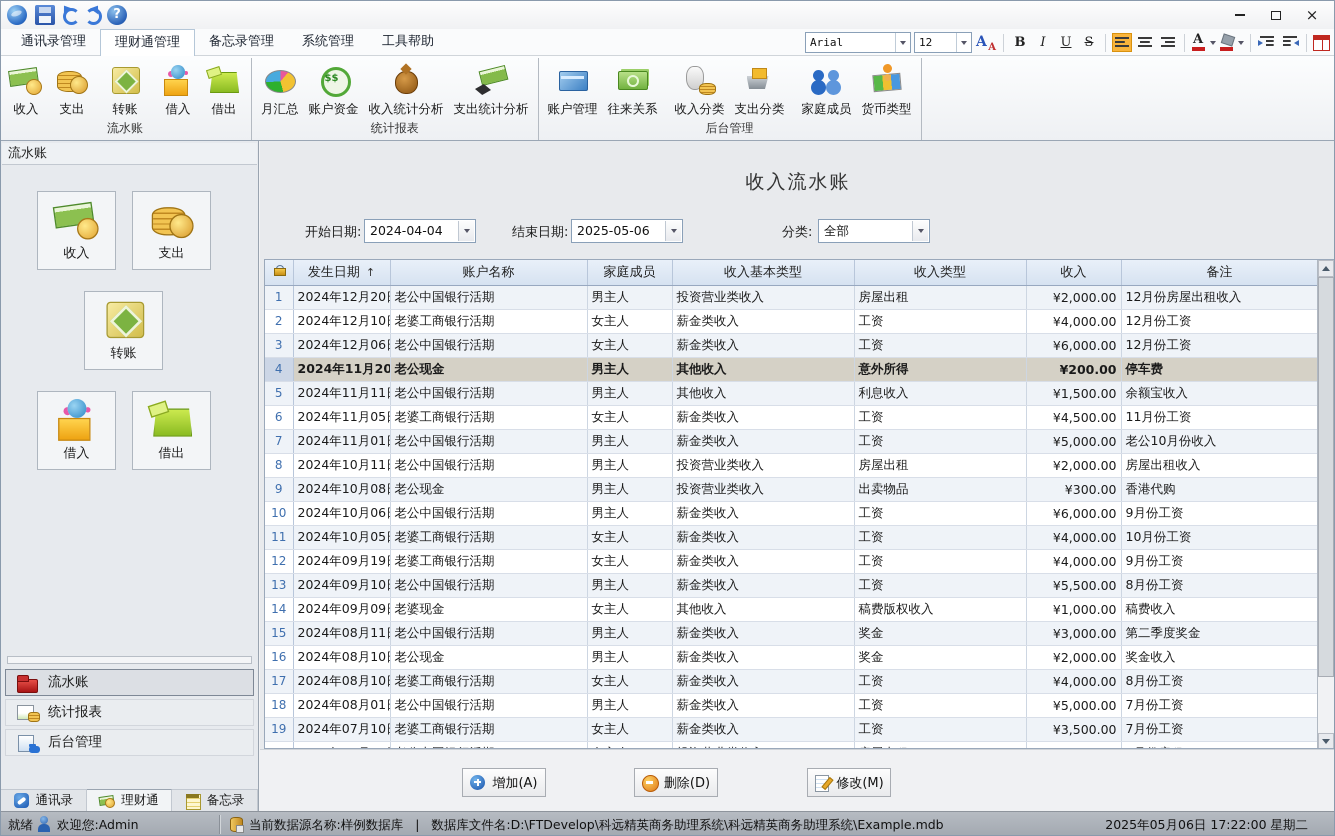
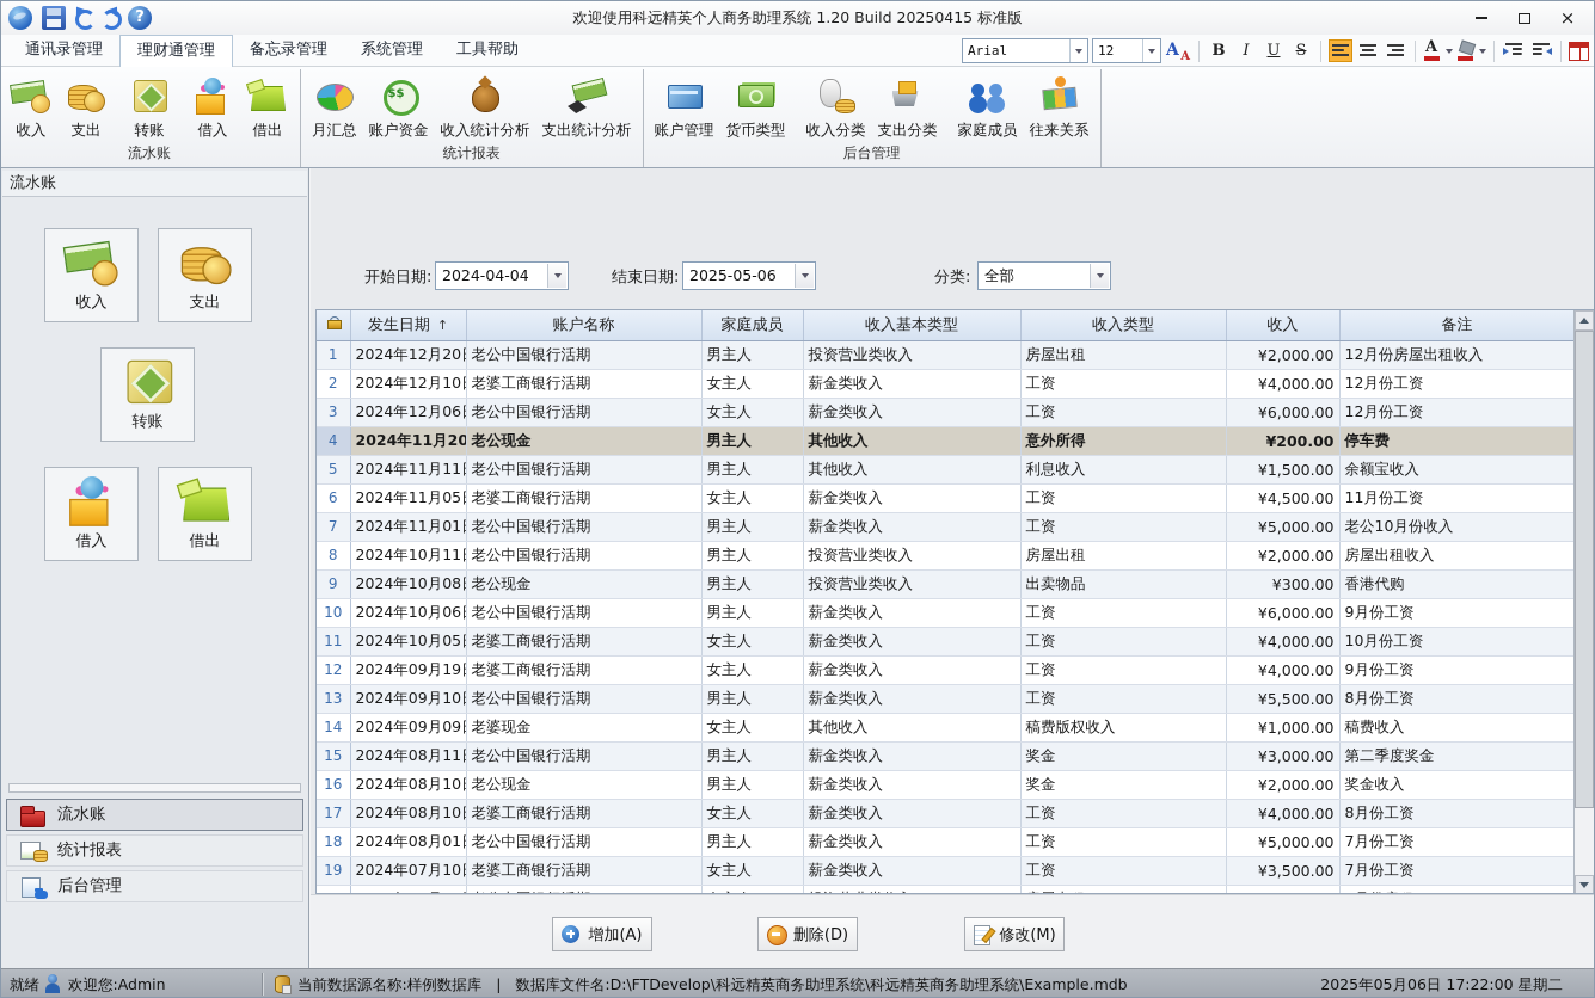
  ?
+ 欢迎使用科远精英个人商务助理系统 1.20 Build 20250415 标准版
  ×
  通讯录管理
  理财通管理
  备忘录管理
  系统管理
  工具帮助
  Arial
  12
  B
  I
  U
  S
  收入
  支出
  转账
  借入
  借出
  流水账
  月汇总
  账户资金
  收入统计分析
  支出统计分析
  统计报表
  账户管理
- 往来关系
+ 货币类型
  收入分类
  支出分类
  家庭成员
- 货币类型
+ 往来关系
  后台管理
  流水账
  收入
  支出
  转账
  借入
  借出
  流水账
  统计报表
  后台管理
- 通讯录
- 理财通
- 备忘录
- 收入流水账
  开始日期:
  2024-04-04
  结束日期:
  2025-05-06
  分类:
  全部
  	发生日期 ↑	账户名称	家庭成员	收入基本类型	收入类型	收入	备注
  1	2024年12月20	老公中国银行活期	男主人	投资营业类收入	房屋出租	¥2,000.00	12月份房屋出租收入
  2	2024年12月10	老婆工商银行活期	女主人	薪金类收入	工资	¥4,000.00	12月份工资
  3	2024年12月06	老公中国银行活期	女主人	薪金类收入	工资	¥6,000.00	12月份工资
  4	2024年11月20	老公现金	男主人	其他收入	意外所得	¥200.00	停车费
  5	2024年11月11	老公中国银行活期	男主人	其他收入	利息收入	¥1,500.00	余额宝收入
  6	2024年11月05	老婆工商银行活期	女主人	薪金类收入	工资	¥4,500.00	11月份工资
  7	2024年11月01	老公中国银行活期	男主人	薪金类收入	工资	¥5,000.00	老公10月份收入
  8	2024年10月11	老公中国银行活期	男主人	投资营业类收入	房屋出租	¥2,000.00	房屋出租收入
  9	2024年10月08	老公现金	男主人	投资营业类收入	出卖物品	¥300.00	香港代购
  10	2024年10月06	老公中国银行活期	男主人	薪金类收入	工资	¥6,000.00	9月份工资
  11	2024年10月05	老婆工商银行活期	女主人	薪金类收入	工资	¥4,000.00	10月份工资
  12	2024年09月19	老婆工商银行活期	女主人	薪金类收入	工资	¥4,000.00	9月份工资
  13	2024年09月10	老公中国银行活期	男主人	薪金类收入	工资	¥5,500.00	8月份工资
  14	2024年09月09	老婆现金	女主人	其他收入	稿费版权收入	¥1,000.00	稿费收入
  15	2024年08月11	老公中国银行活期	男主人	薪金类收入	奖金	¥3,000.00	第二季度奖金
  16	2024年08月10	老公现金	男主人	薪金类收入	奖金	¥2,000.00	奖金收入
  17	2024年08月10	老婆工商银行活期	女主人	薪金类收入	工资	¥4,000.00	8月份工资
  18	2024年08月01	老公中国银行活期	男主人	薪金类收入	工资	¥5,000.00	7月份工资
  19	2024年07月10	老婆工商银行活期	女主人	薪金类收入	工资	¥3,500.00	7月份工资
  增加(A)
  删除(D)
  修改(M)
  就绪
  欢迎您:Admin
  当前数据源名称:样例数据库 | 数据库文件名:D:\FTDevelop\科远精英商务助理系统\科远精英商务助理系统\Example.mdb
  2025年05月06日 17:22:00 星期二
